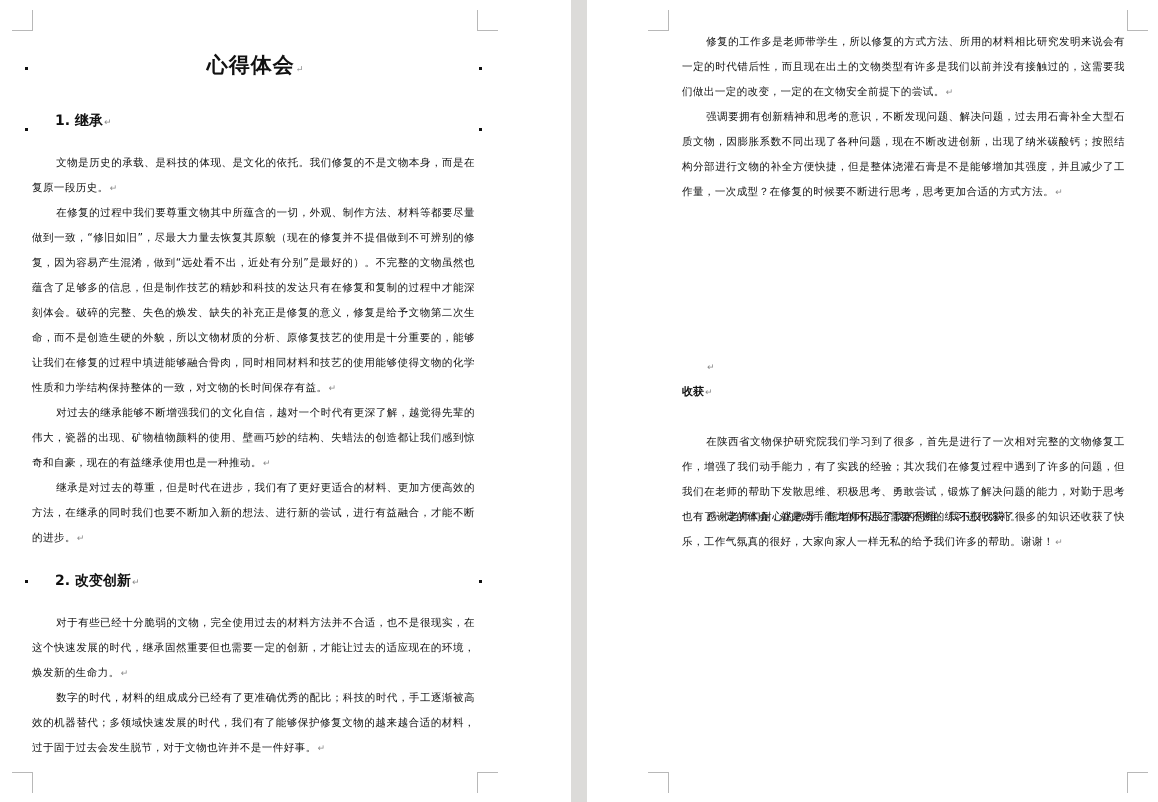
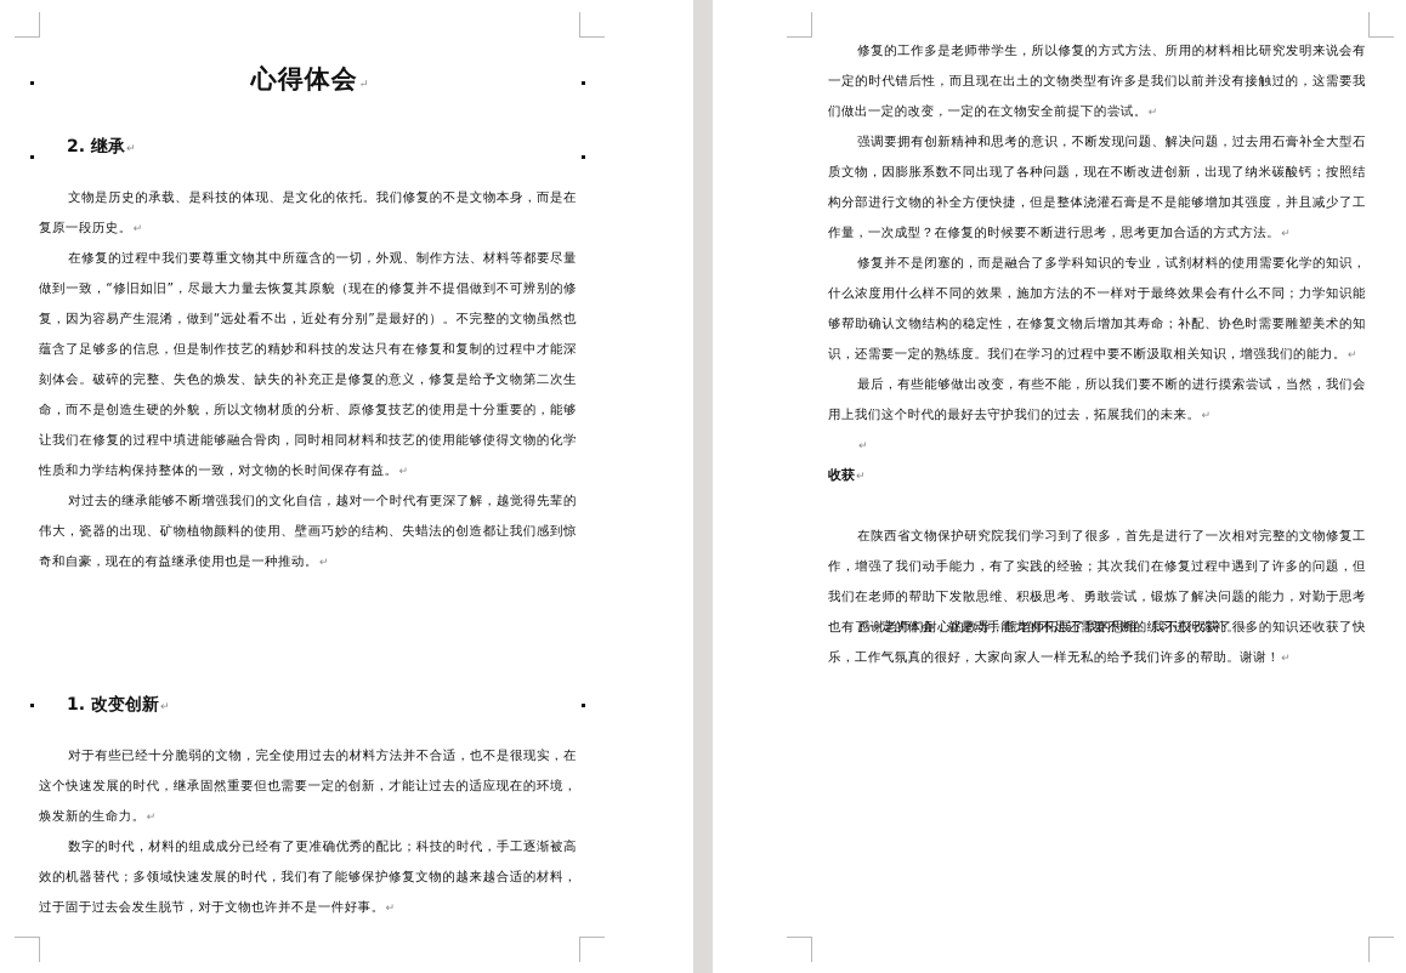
  心得体会↵
- 1. 继承↵
+ 2. 继承↵
  文物是历史的承载、是科技的体现、是文化的依托。我们修复的不是文物本身，而是在复原一段历史。↵
  在修复的过程中我们要尊重文物其中所蕴含的一切，外观、制作方法、材料等都要尽量做到一致，“修旧如旧”，尽最大力量去恢复其原貌（现在的修复并不提倡做到不可辨别的修复，因为容易产生混淆，做到“远处看不出，近处有分别”是最好的）。不完整的文物虽然也蕴含了足够多的信息，但是制作技艺的精妙和科技的发达只有在修复和复制的过程中才能深刻体会。破碎的完整、失色的焕发、缺失的补充正是修复的意义，修复是给予文物第二次生命，而不是创造生硬的外貌，所以文物材质的分析、原修复技艺的使用是十分重要的，能够让我们在修复的过程中填进能够融合骨肉，同时相同材料和技艺的使用能够使得文物的化学性质和力学结构保持整体的一致，对文物的长时间保存有益。↵
  对过去的继承能够不断增强我们的文化自信，越对一个时代有更深了解，越觉得先辈的伟大，瓷器的出现、矿物植物颜料的使用、壁画巧妙的结构、失蜡法的创造都让我们感到惊奇和自豪，现在的有益继承使用也是一种推动。↵
- 继承是对过去的尊重，但是时代在进步，我们有了更好更适合的材料、更加方便高效的方法，在继承的同时我们也要不断加入新的想法、进行新的尝试，进行有益融合，才能不断的进步。↵
- 2. 改变创新↵
+ 1. 改变创新↵
  对于有些已经十分脆弱的文物，完全使用过去的材料方法并不合适，也不是很现实，在这个快速发展的时代，继承固然重要但也需要一定的创新，才能让过去的适应现在的环境，焕发新的生命力。↵
  数字的时代，材料的组成成分已经有了更准确优秀的配比；科技的时代，手工逐渐被高效的机器替代；多领域快速发展的时代，我们有了能够保护修复文物的越来越合适的材料，过于固于过去会发生脱节，对于文物也许并不是一件好事。↵
  修复的工作多是老师带学生，所以修复的方式方法、所用的材料相比研究发明来说会有一定的时代错后性，而且现在出土的文物类型有许多是我们以前并没有接触过的，这需要我们做出一定的改变，一定的在文物安全前提下的尝试。↵
  强调要拥有创新精神和思考的意识，不断发现问题、解决问题，过去用石膏补全大型石质文物，因膨胀系数不同出现了各种问题，现在不断改进创新，出现了纳米碳酸钙；按照结构分部进行文物的补全方便快捷，但是整体浇灌石膏是不是能够增加其强度，并且减少了工作量，一次成型？在修复的时候要不断进行思考，思考更加合适的方式方法。↵
+ 修复并不是闭塞的，而是融合了多学科知识的专业，试剂材料的使用需要化学的知识，什么浓度用什么样不同的效果，施加方法的不一样对于最终效果会有什么不同；力学知识能够帮助确认文物结构的稳定性，在修复文物后增加其寿命；补配、协色时需要雕塑美术的知识，还需要一定的熟练度。我们在学习的过程中要不断汲取相关知识，增强我们的能力。↵
+ 最后，有些能够做出改变，有些不能，所以我们要不断的进行摸索尝试，当然，我们会用上我们这个时代的最好去守护我们的过去，拓展我们的未来。↵
  ↵
  收获↵
  在陕西省文物保护研究院我们学习到了很多，首先是进行了一次相对完整的文物修复工作，增强了我们动手能力，有了实践的经验；其次我们在修复过程中遇到了许多的问题，但我们在老师的帮助下发散思维、积极思考、勇敢尝试，锻炼了解决问题的能力，对勤于思考也有了一定的体会，就是动手能力的不足还需要不断的练习进行弥补。↵
  感谢老师们耐心的教导，甄老师拓展了我的思维。我不仅收获了很多的知识还收获了快乐，工作气氛真的很好，大家向家人一样无私的给予我们许多的帮助。谢谢！↵
